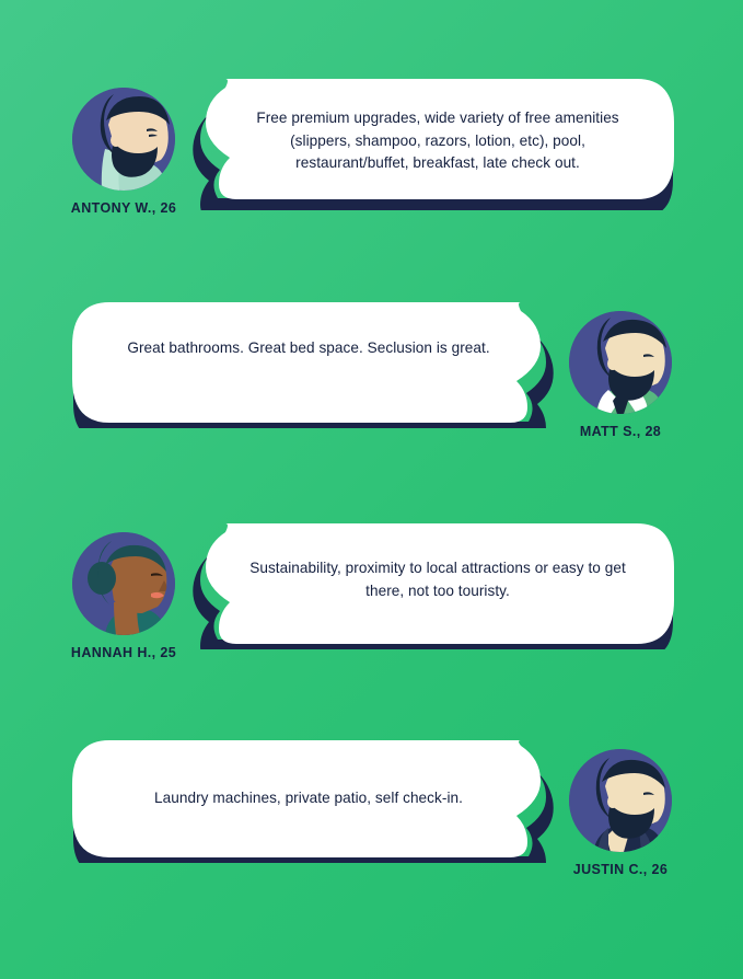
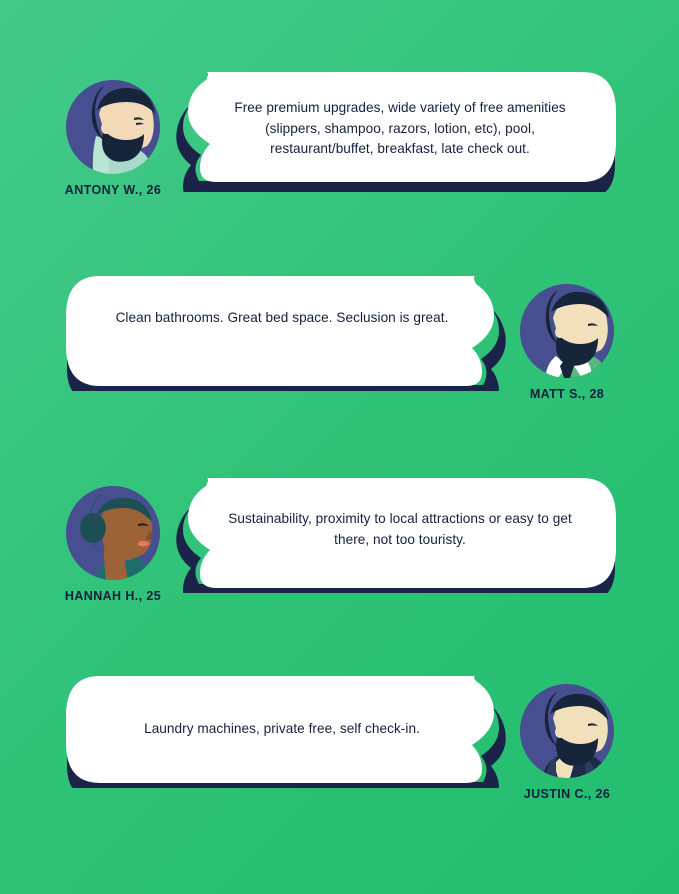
  ANTONY W., 26
  Free premium upgrades, wide variety of free amenities (slippers, shampoo, razors, lotion, etc), pool, restaurant/buffet, breakfast, late check out.
  MATT S., 28
- Great bathrooms. Great bed space. Seclusion is great.
+ Clean bathrooms. Great bed space. Seclusion is great.
  HANNAH H., 25
  Sustainability, proximity to local attractions or easy to get there, not too touristy.
  JUSTIN C., 26
- Laundry machines, private patio, self check-in.
+ Laundry machines, private free, self check-in.
